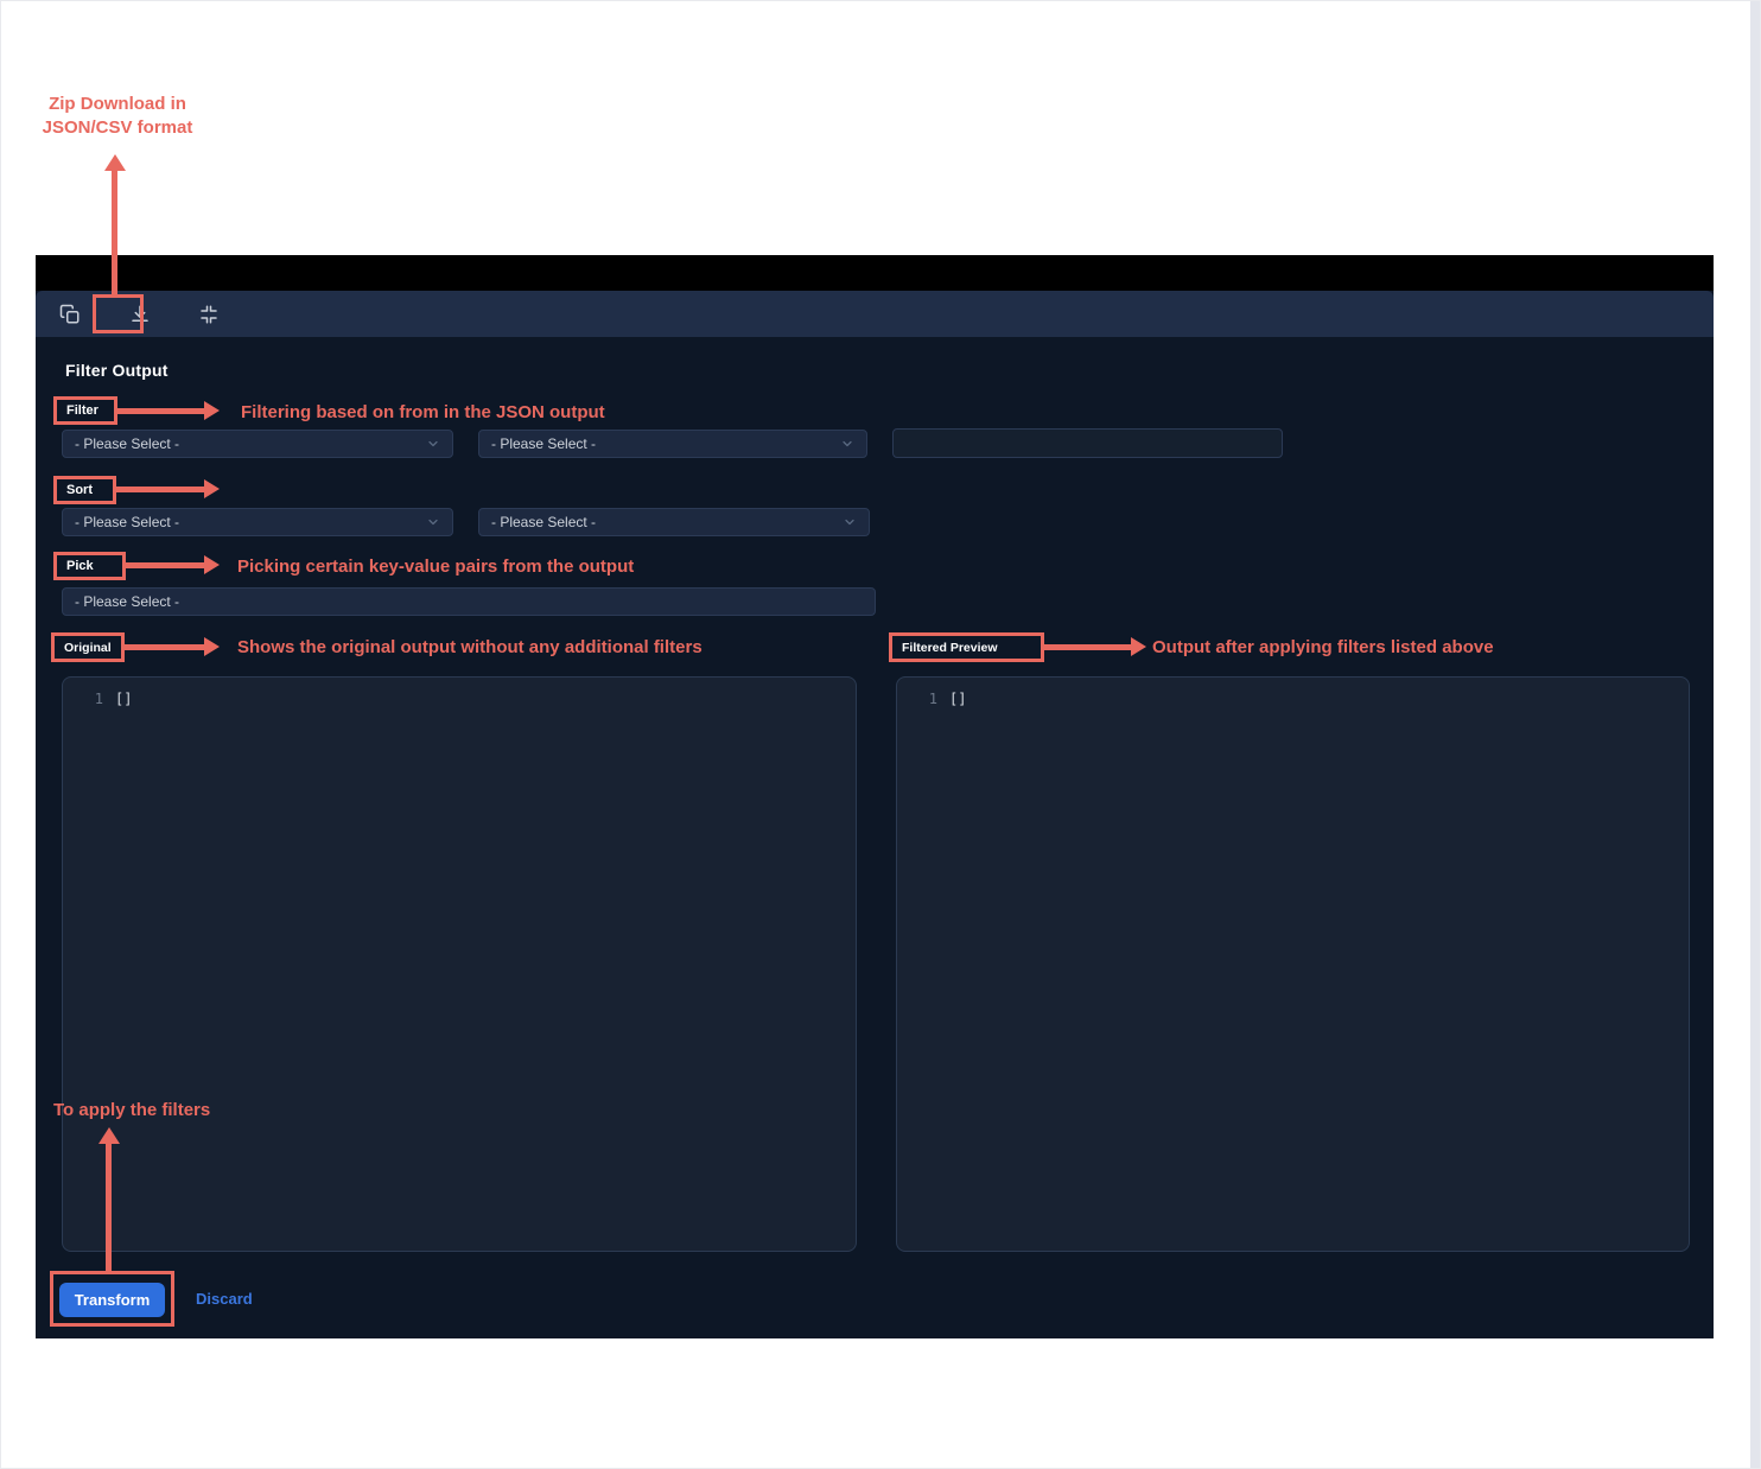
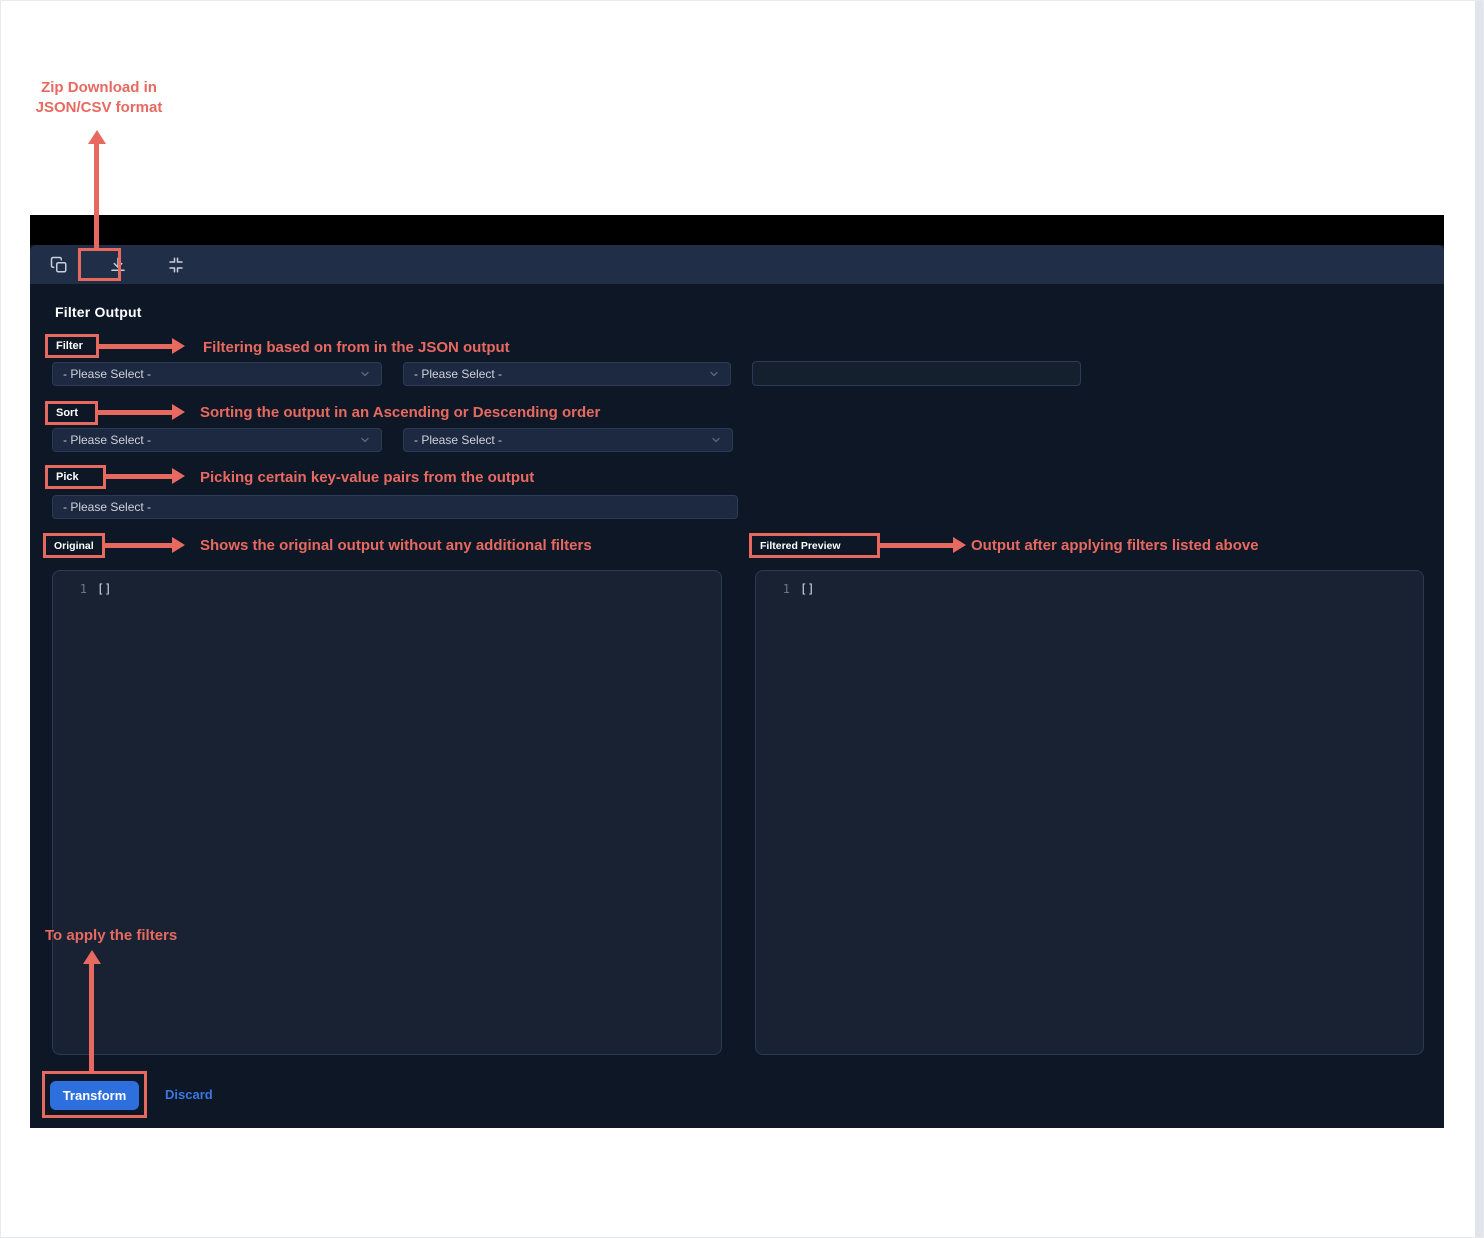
  Filter Output
  Filter
  Filtering based on from in the JSON output
  - Please Select -
  - Please Select -
  Sort
+ Sorting the output in an Ascending or Descending order
  - Please Select -
  - Please Select -
  Pick
  Picking certain key-value pairs from the output
  - Please Select -
  Original
  Shows the original output without any additional filters
  Filtered Preview
  Output after applying filters listed above
  1
  []
  1
  []
  To apply the filters
  Transform
  Discard
  Zip Download in
  JSON/CSV format
